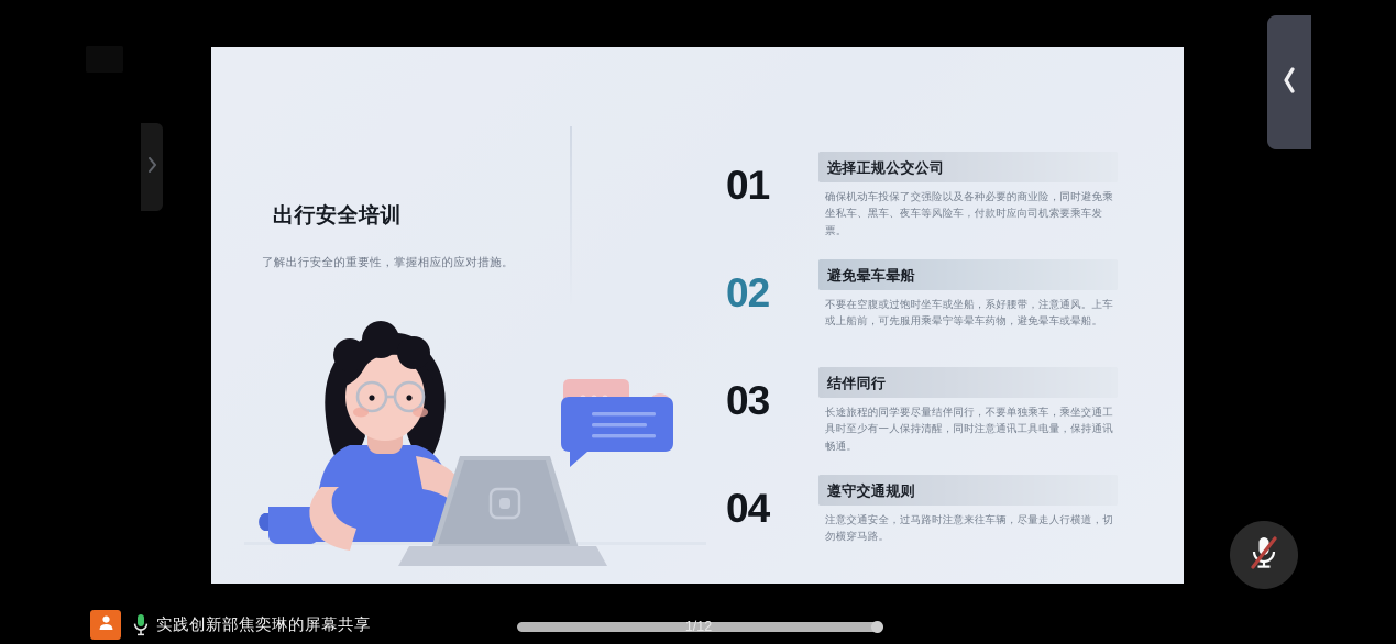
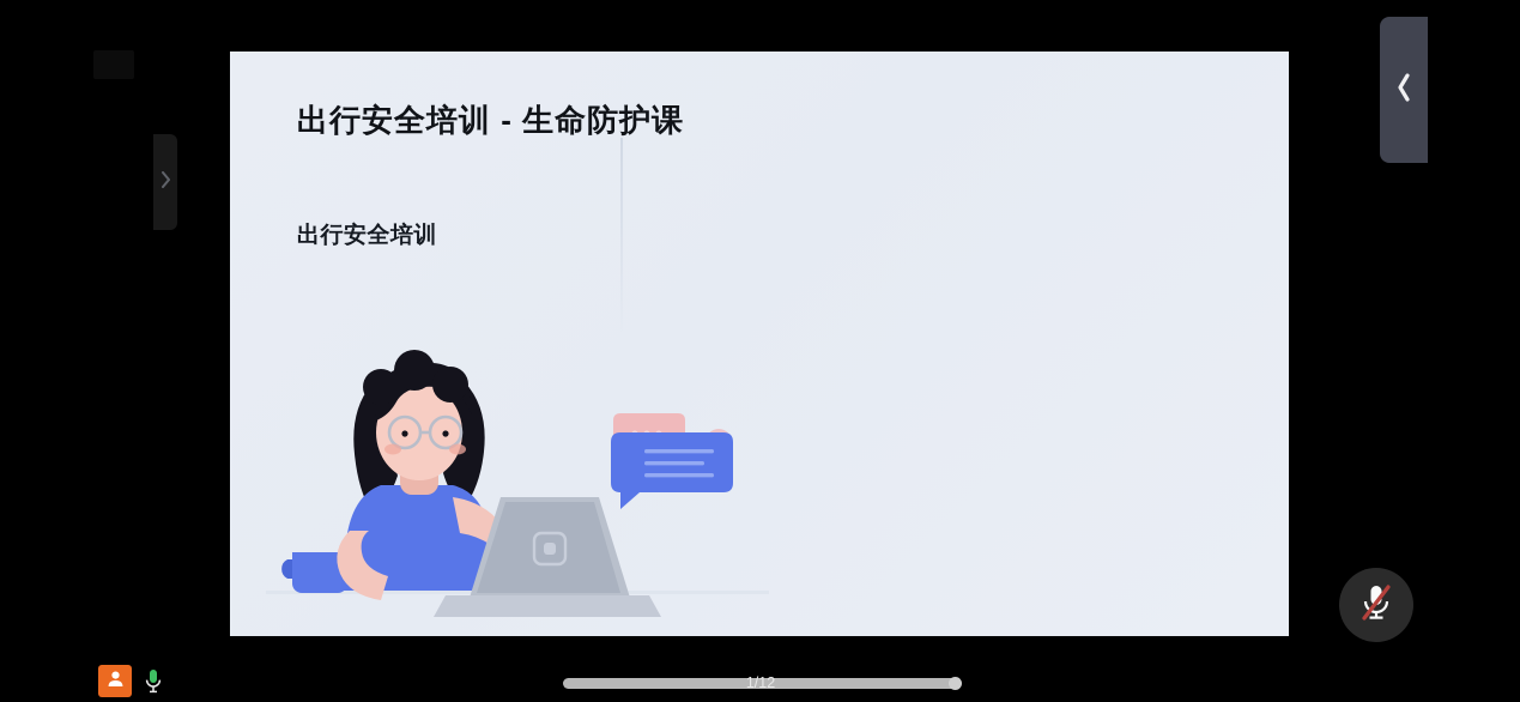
+ 出行安全培训 - 生命防护课
  出行安全培训
- 了解出行安全的重要性，掌握相应的应对措施。
- 01
- 选择正规公交公司
- 确保机动车投保了交强险以及各种必要的商业险，同时避免乘坐私车、黑车、夜车等风险车，付款时应向司机索要乘车发票。
- 02
- 避免晕车晕船
- 不要在空腹或过饱时坐车或坐船，系好腰带，注意通风。上车或上船前，可先服用乘晕宁等晕车药物，避免晕车或晕船。
- 03
- 结伴同行
- 长途旅程的同学要尽量结伴同行，不要单独乘车，乘坐交通工具时至少有一人保持清醒，同时注意通讯工具电量，保持通讯畅通。
- 04
- 遵守交通规则
- 注意交通安全，过马路时注意来往车辆，尽量走人行横道，切勿横穿马路。
- 实践创新部焦奕琳的屏幕共享
  1/12
